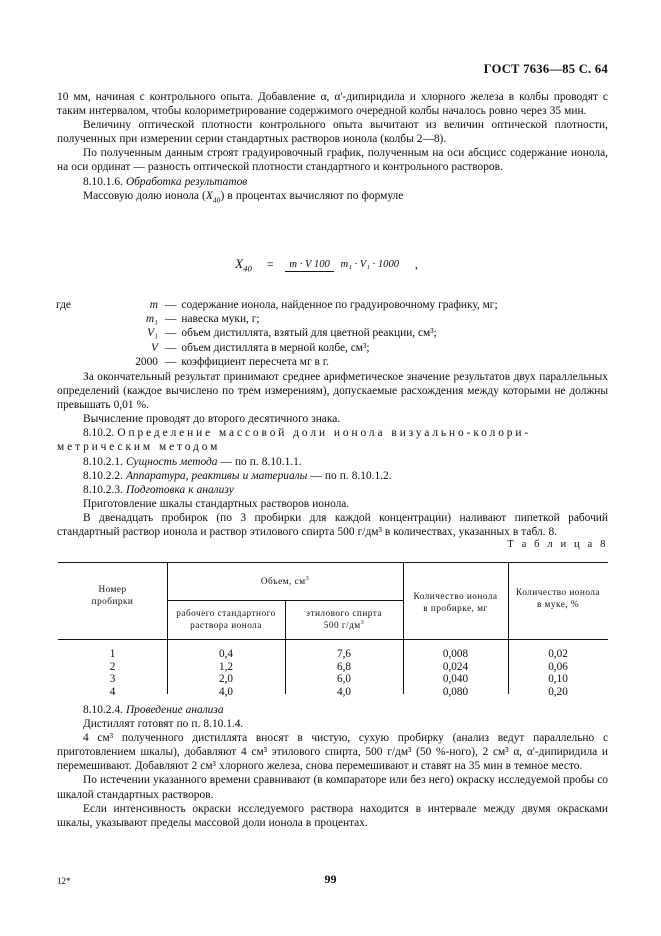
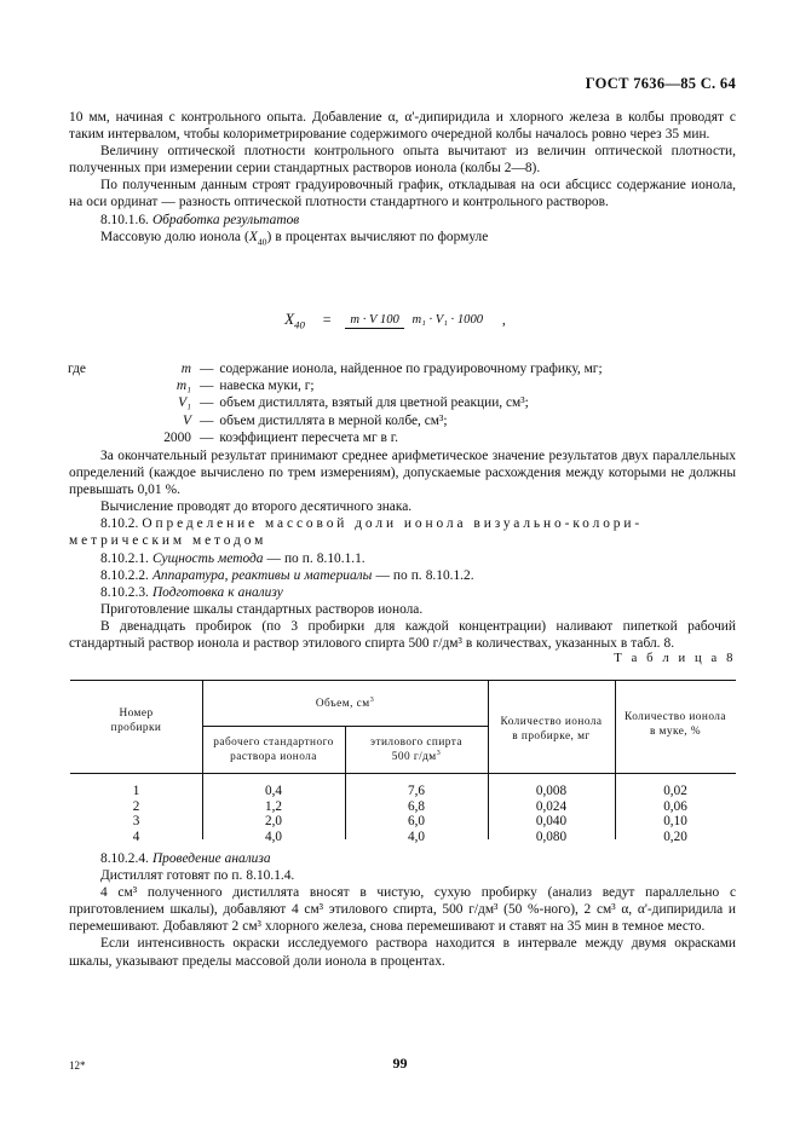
  ГОСТ 7636—85 С. 64
  10 мм, начиная с контрольного опыта. Добавление α, α'-дипиридила и хлорного железа в колбы проводят с таким интервалом, чтобы колориметрирование содержимого очередной колбы началось ровно через 35 мин.
  Величину оптической плотности контрольного опыта вычитают из величин оптической плотности, полученных при измерении серии стандартных растворов ионола (колбы 2—8).
- По полученным данным строят градуировочный график, полученным на оси абсцисс содержание ионола, на оси ординат — разность оптической плотности стандартного и контрольного растворов.
+ По полученным данным строят градуировочный график, откладывая на оси абсцисс содержание ионола, на оси ординат — разность оптической плотности стандартного и контрольного растворов.
  8.10.1.6. Обработка результатов
  Массовую долю ионола (X40) в процентах вычисляют по формуле
  X40 = m · V 100 m₁ · V₁ · 1000 ,
  где
  m
  —
  содержание ионола, найденное по градуировочному графику, мг;
  m₁
  —
  навеска муки, г;
  V₁
  —
  объем дистиллята, взятый для цветной реакции, см³;
  V
  —
  объем дистиллята в мерной колбе, см³;
  2000
  —
  коэффициент пересчета мг в г.
  За окончательный результат принимают среднее арифметическое значение результатов двух параллельных определений (каждое вычислено по трем измерениям), допускаемые расхождения между которыми не должны превышать 0,01 %.
  Вычисление проводят до второго десятичного знака.
  8.10.2. Определение массовой доли ионола визуально-колори-
  метрическим методом
  8.10.2.1. Сущность метода — по п. 8.10.1.1.
  8.10.2.2. Аппаратура, реактивы и материалы — по п. 8.10.1.2.
  8.10.2.3. Подготовка к анализу
  Приготовление шкалы стандартных растворов ионола.
  В двенадцать пробирок (по 3 пробирки для каждой концентрации) наливают пипеткой рабочий стандартный раствор ионола и раствор этилового спирта 500 г/дм³ в количествах, указанных в табл. 8.
  Т а б л и ц а 8
  Номер
  пробирки
  Объем, см
  рабочего стандартного
  раствора ионола
  этилового спирта
  500 г/дм
  Количество ионола
  в пробирке, мг
  Количество ионола
  в муке, %
  1
  0,4
  7,6
  0,008
  0,02
  2
  1,2
  6,8
  0,024
  0,06
  3
  2,0
  6,0
  0,040
  0,10
  4
  4,0
  4,0
  0,080
  0,20
  8.10.2.4. Проведение анализа
  Дистиллят готовят по п. 8.10.1.4.
  4 см³ полученного дистиллята вносят в чистую, сухую пробирку (анализ ведут параллельно с приготовлением шкалы), добавляют 4 см³ этилового спирта, 500 г/дм³ (50 %-ного), 2 см³ α, α'-дипиридила и перемешивают. Добавляют 2 см³ хлорного железа, снова перемешивают и ставят на 35 мин в темное место.
- По истечении указанного времени сравнивают (в компараторе или без него) окраску исследуемой пробы со шкалой стандартных растворов.
  Если интенсивность окраски исследуемого раствора находится в интервале между двумя окрасками шкалы, указывают пределы массовой доли ионола в процентах.
  12*
  99
